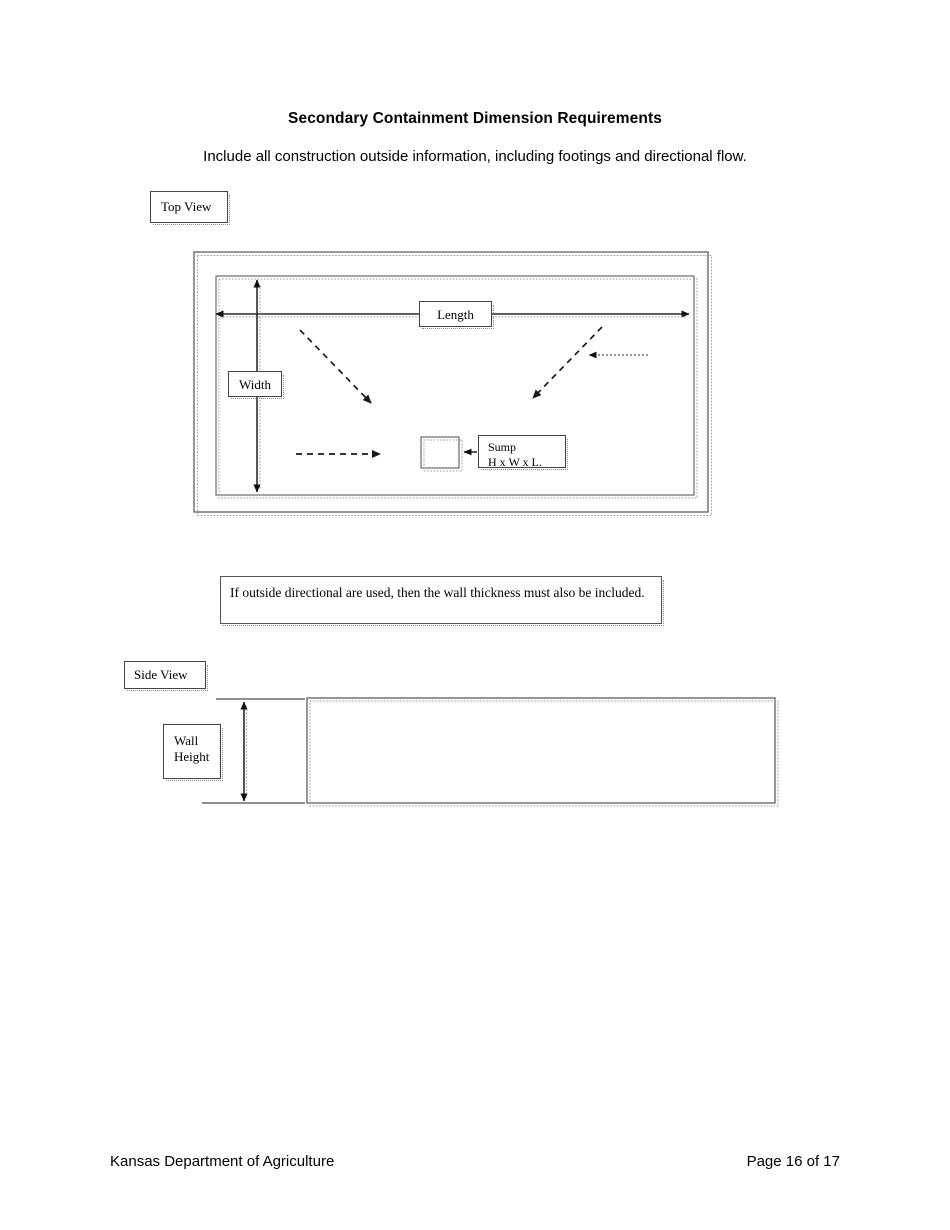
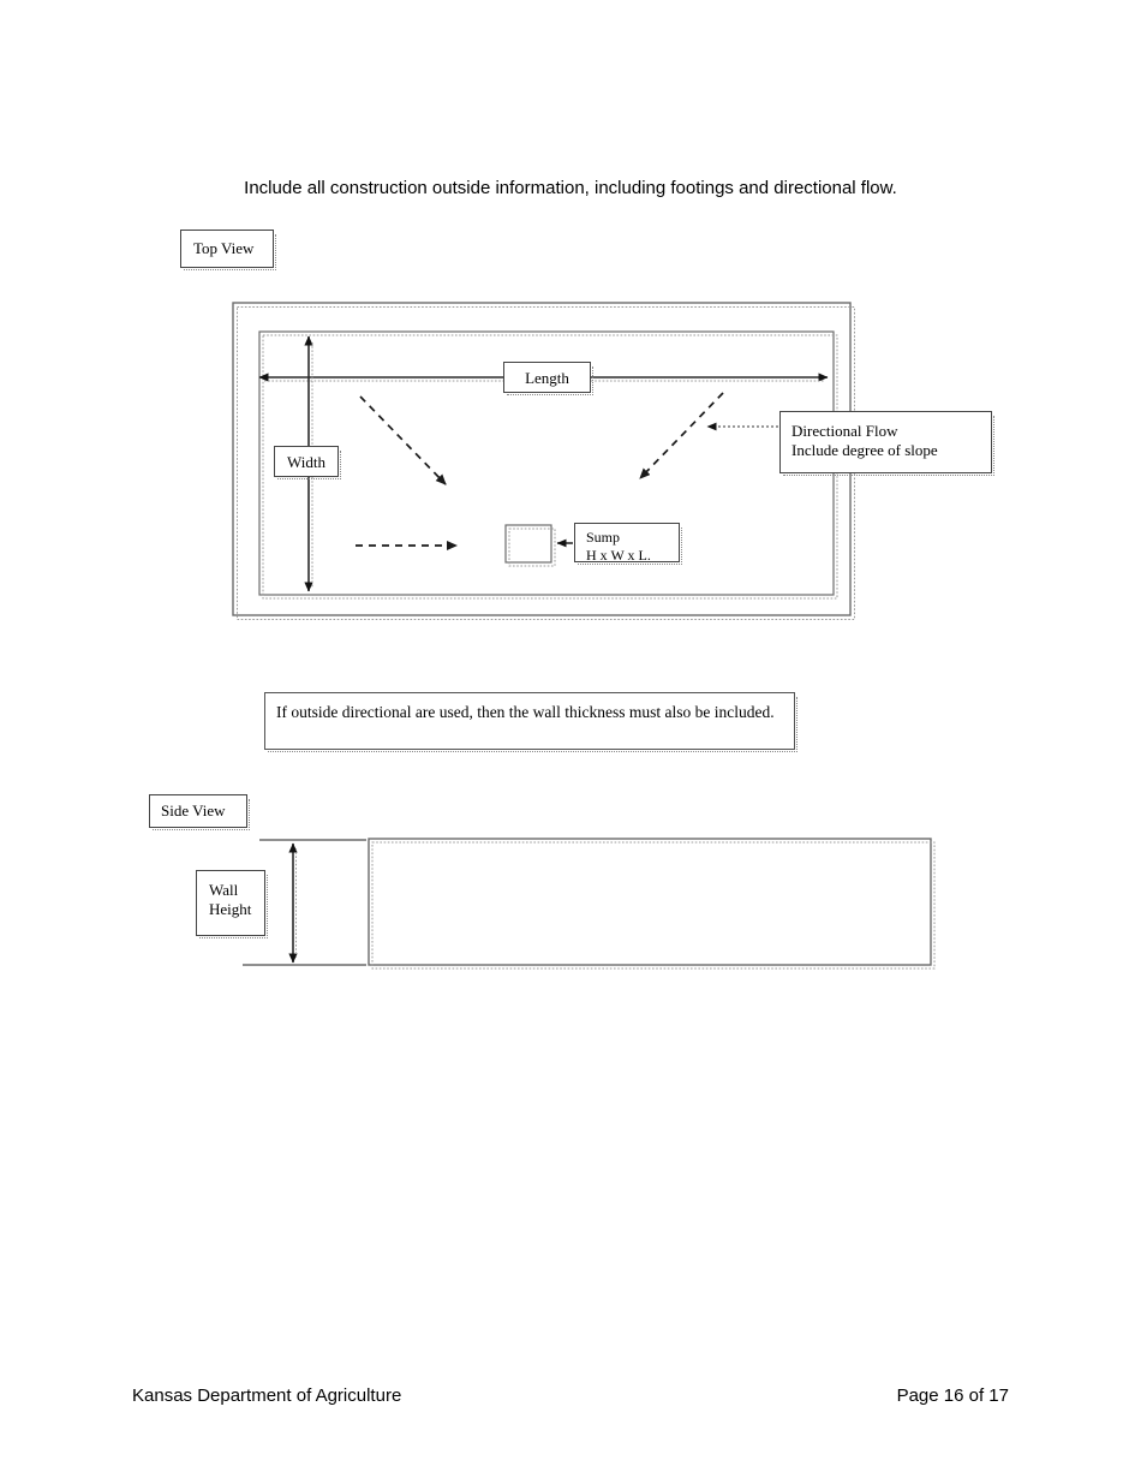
- Secondary Containment Dimension Requirements
  Include all construction outside information, including footings and directional flow.
  Top View
  Length
  Width
+ Directional Flow
+ Include degree of slope
  Sump
  H x W x L.
  If outside directional are used, then the wall thickness must also be included.
  Side View
  Wall
  Height
  Kansas Department of Agriculture
  Page 16 of 17
